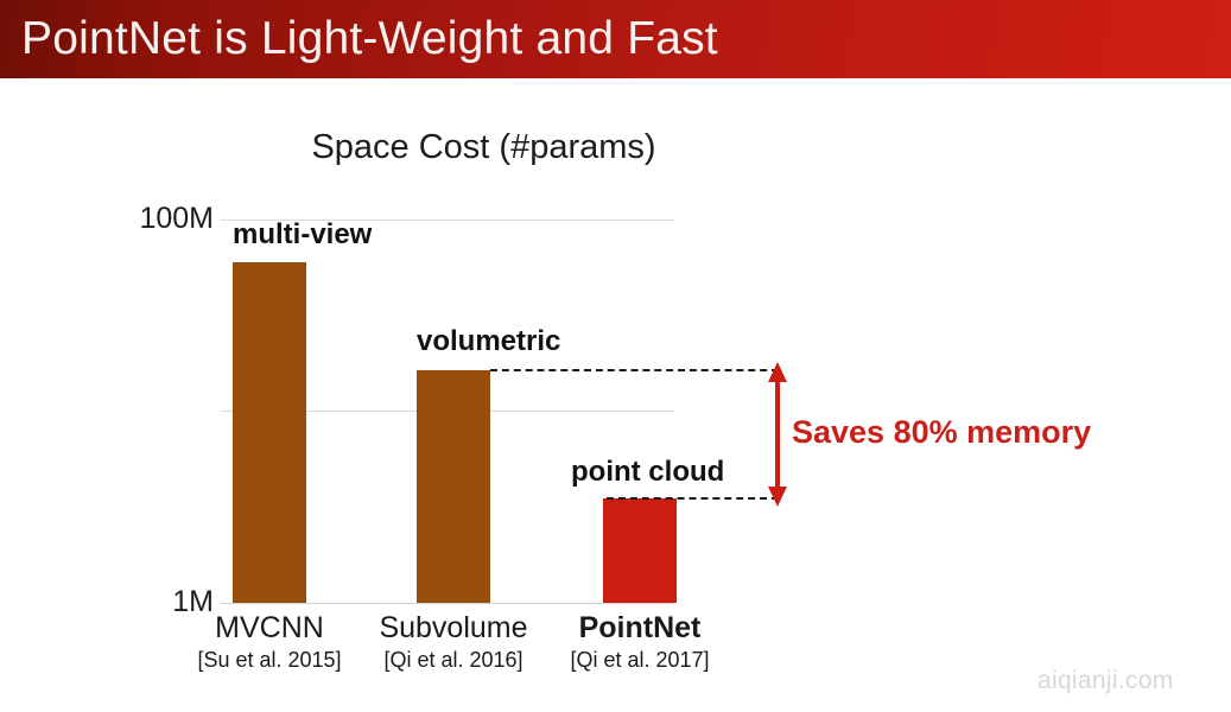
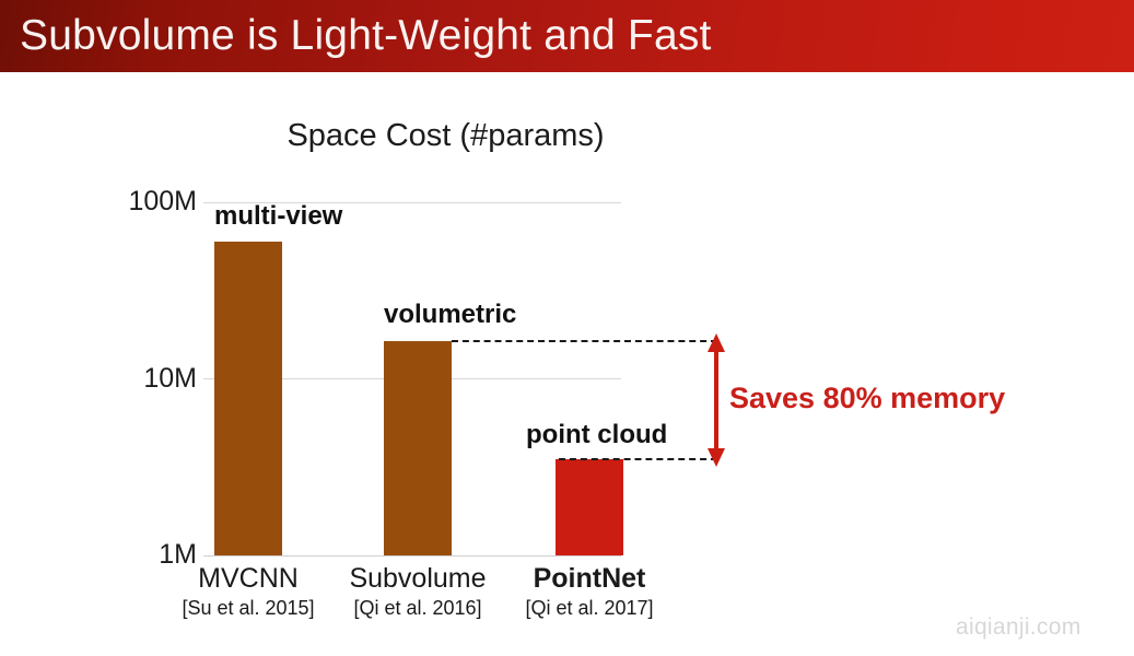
- PointNet is Light-Weight and Fast
+ Subvolume is Light-Weight and Fast
  Space Cost (#params)
  100M
+ 10M
  1M
  multi-view
  volumetric
  point cloud
  Saves 80% memory
  MVCNN
  [Su et al. 2015]
  Subvolume
  [Qi et al. 2016]
  PointNet
  [Qi et al. 2017]
  aiqianji.com
